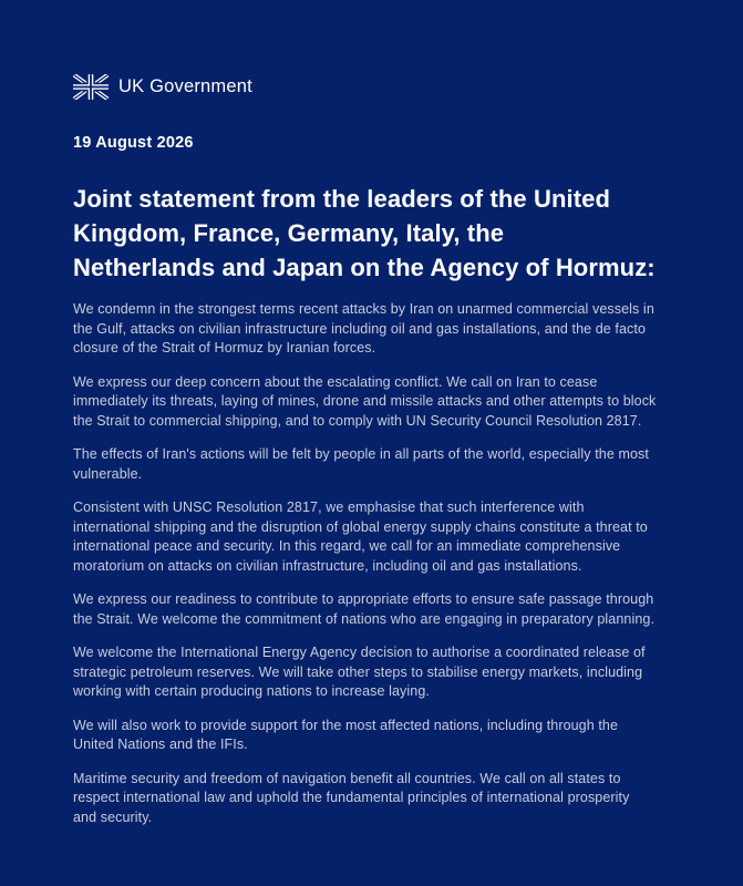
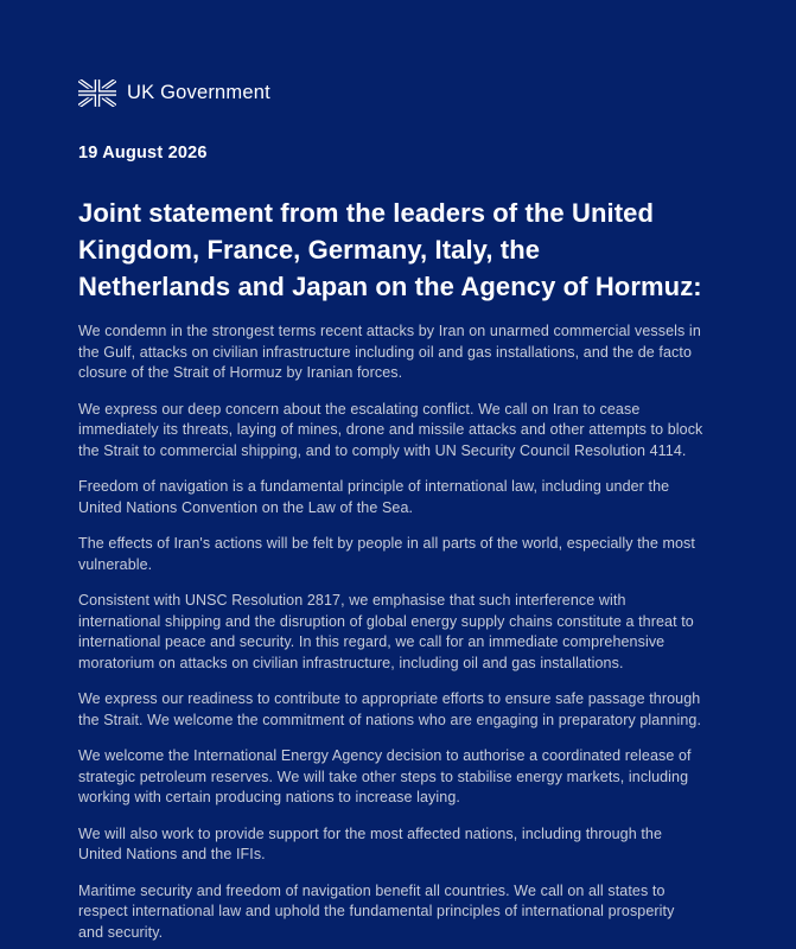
  UK Government
  19 August 2026
  Joint statement from the leaders of the United
  Kingdom, France, Germany, Italy, the
  Netherlands and Japan on the Agency of Hormuz:
  We condemn in the strongest terms recent attacks by Iran on unarmed commercial vessels in the Gulf, attacks on civilian infrastructure including oil and gas installations, and the de facto closure of the Strait of Hormuz by Iranian forces.
- We express our deep concern about the escalating conflict. We call on Iran to cease immediately its threats, laying of mines, drone and missile attacks and other attempts to block the Strait to commercial shipping, and to comply with UN Security Council Resolution 2817.
+ We express our deep concern about the escalating conflict. We call on Iran to cease immediately its threats, laying of mines, drone and missile attacks and other attempts to block the Strait to commercial shipping, and to comply with UN Security Council Resolution 4114.
+ Freedom of navigation is a fundamental principle of international law, including under the United Nations Convention on the Law of the Sea.
  The effects of Iran's actions will be felt by people in all parts of the world, especially the most vulnerable.
  Consistent with UNSC Resolution 2817, we emphasise that such interference with international shipping and the disruption of global energy supply chains constitute a threat to international peace and security. In this regard, we call for an immediate comprehensive moratorium on attacks on civilian infrastructure, including oil and gas installations.
  We express our readiness to contribute to appropriate efforts to ensure safe passage through the Strait. We welcome the commitment of nations who are engaging in preparatory planning.
  We welcome the International Energy Agency decision to authorise a coordinated release of strategic petroleum reserves. We will take other steps to stabilise energy markets, including working with certain producing nations to increase laying.
  We will also work to provide support for the most affected nations, including through the United Nations and the IFIs.
  Maritime security and freedom of navigation benefit all countries. We call on all states to respect international law and uphold the fundamental principles of international prosperity and security.
